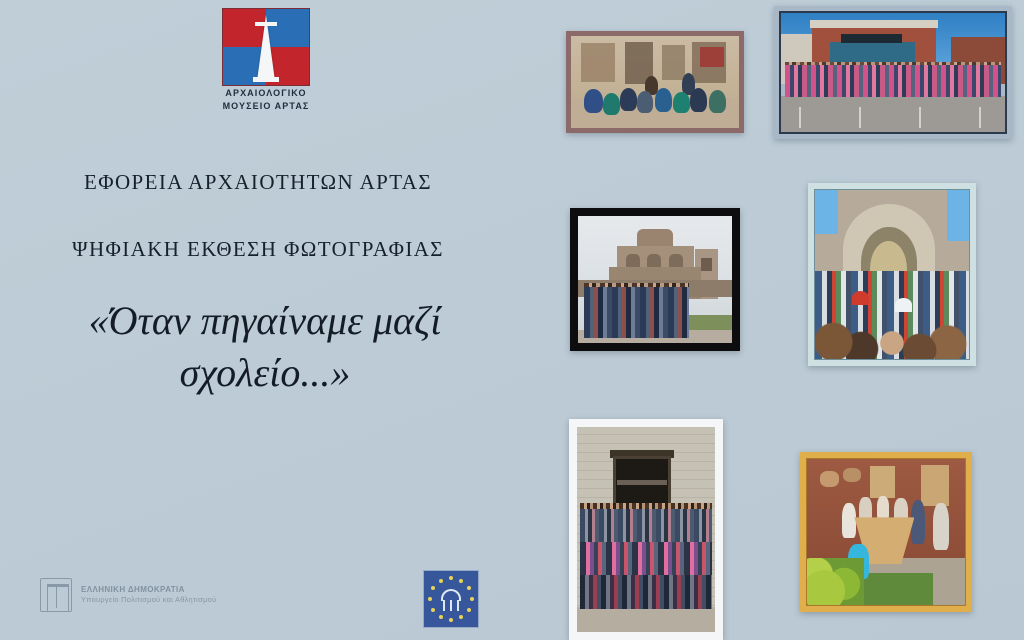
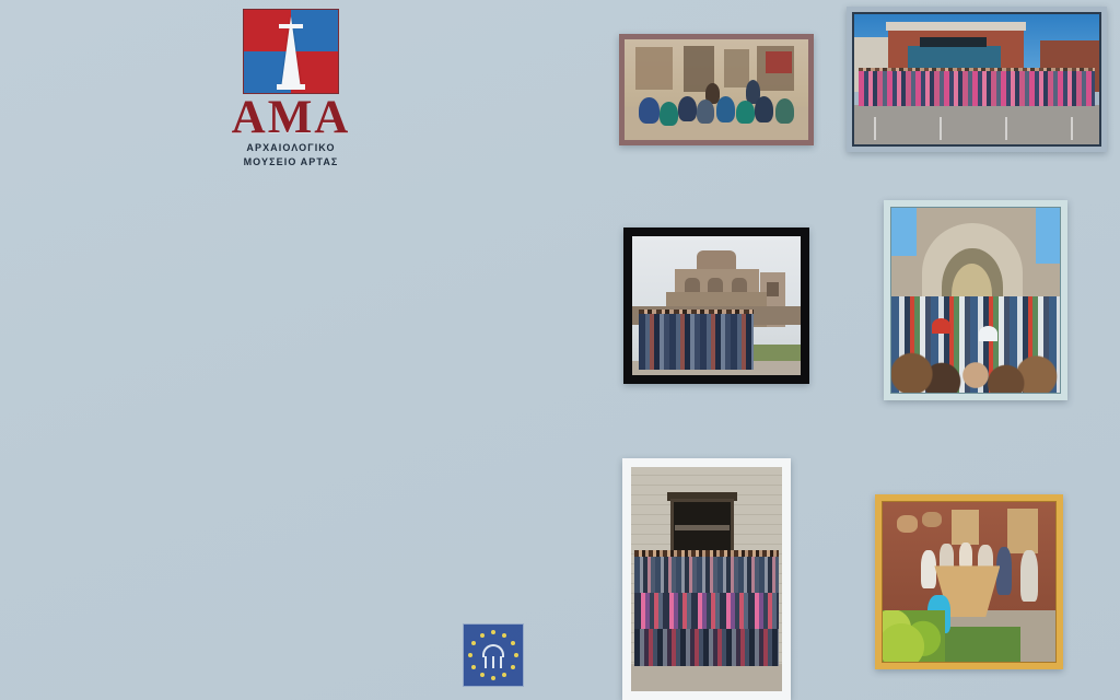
+ AMA
  ΑΡΧΑΙΟΛΟΓΙΚΟ
  ΜΟΥΣΕΙΟ ΑΡΤΑΣ
- ΕΦΟΡΕΙΑ ΑΡΧΑΙΟΤΗΤΩΝ ΑΡΤΑΣ
- ΨΗΦΙΑΚΗ ΕΚΘΕΣΗ ΦΩΤΟΓΡΑΦΙΑΣ
- «Όταν πηγαίναμε μαζί σχολείο...»
- ΕΛΛΗΝΙΚΗ ΔΗΜΟΚΡΑΤΙΑ
- Υπουργείο Πολιτισμού και Αθλητισμού
